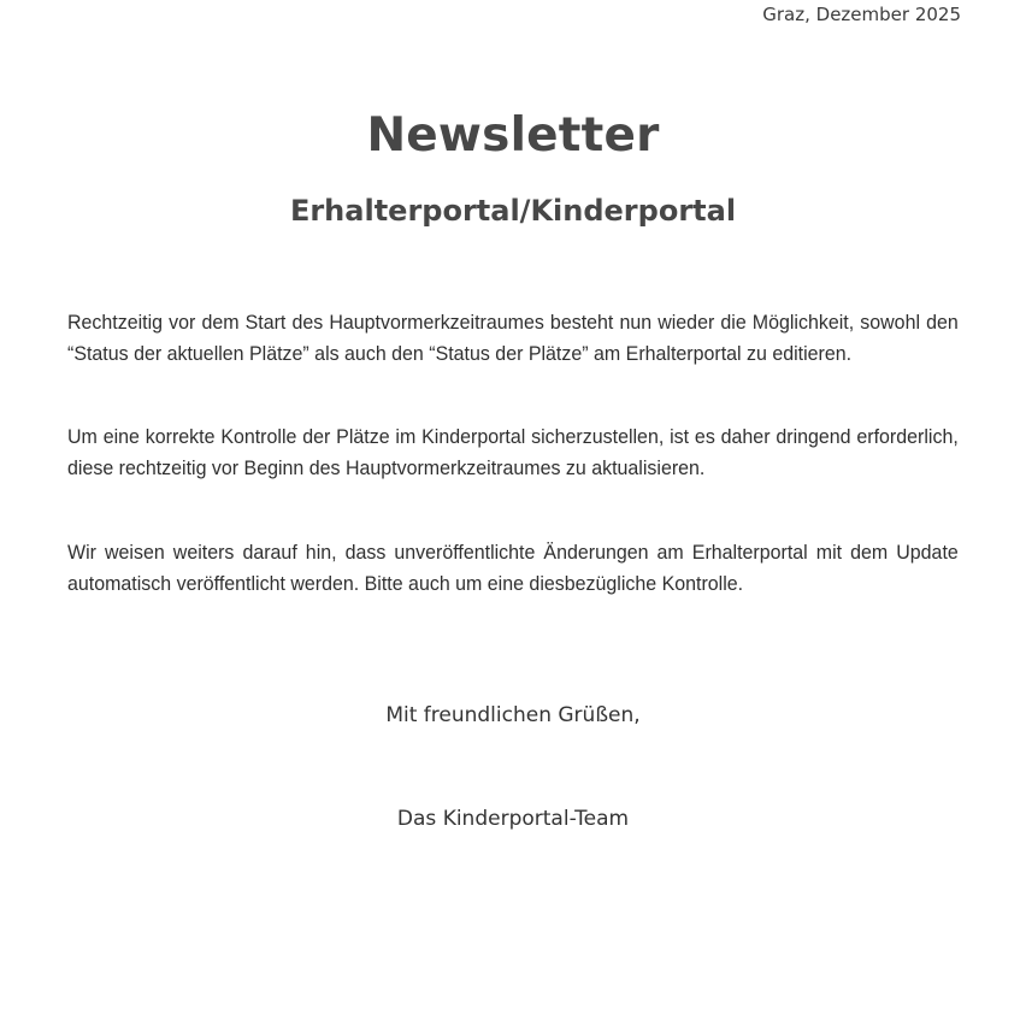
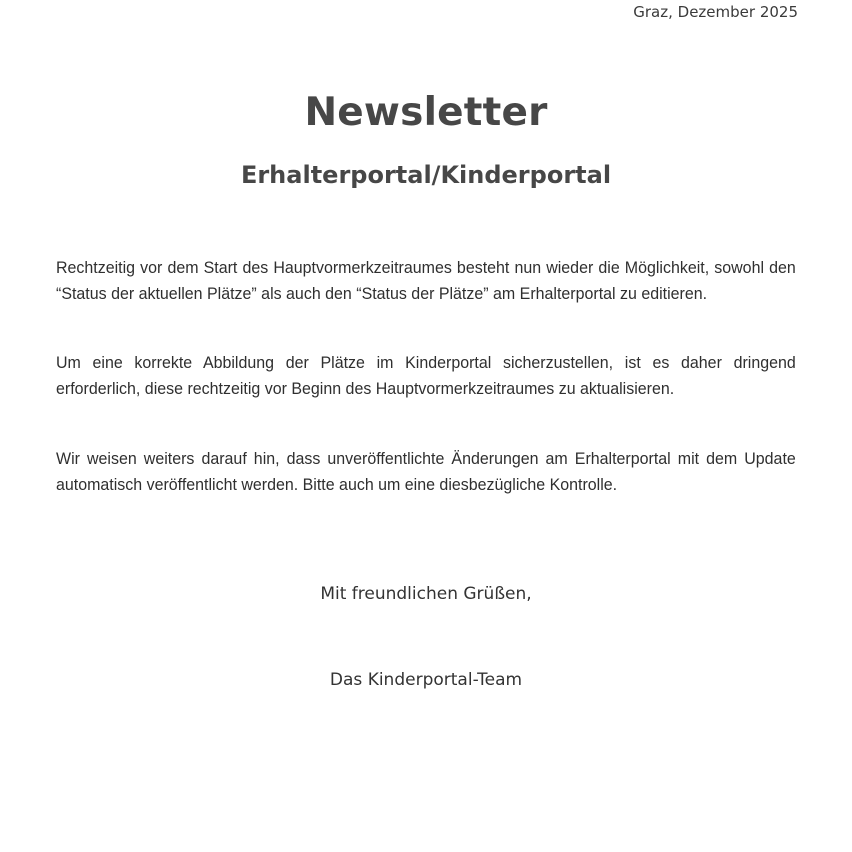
  Graz, Dezember 2025
  Newsletter
  Erhalterportal/Kinderportal
  Rechtzeitig vor dem Start des Hauptvormerkzeitraumes besteht nun wieder die Möglichkeit, sowohl den “Status der aktuellen Plätze” als auch den “Status der Plätze” am Erhalterportal zu editieren.
- Um eine korrekte Kontrolle der Plätze im Kinderportal sicherzustellen, ist es daher dringend erforderlich, diese rechtzeitig vor Beginn des Hauptvormerkzeitraumes zu aktualisieren.
+ Um eine korrekte Abbildung der Plätze im Kinderportal sicherzustellen, ist es daher dringend erforderlich, diese rechtzeitig vor Beginn des Hauptvormerkzeitraumes zu aktualisieren.
  Wir weisen weiters darauf hin, dass unveröffentlichte Änderungen am Erhalterportal mit dem Update automatisch veröffentlicht werden. Bitte auch um eine diesbezügliche Kontrolle.
  Mit freundlichen Grüßen,
  Das Kinderportal-Team
